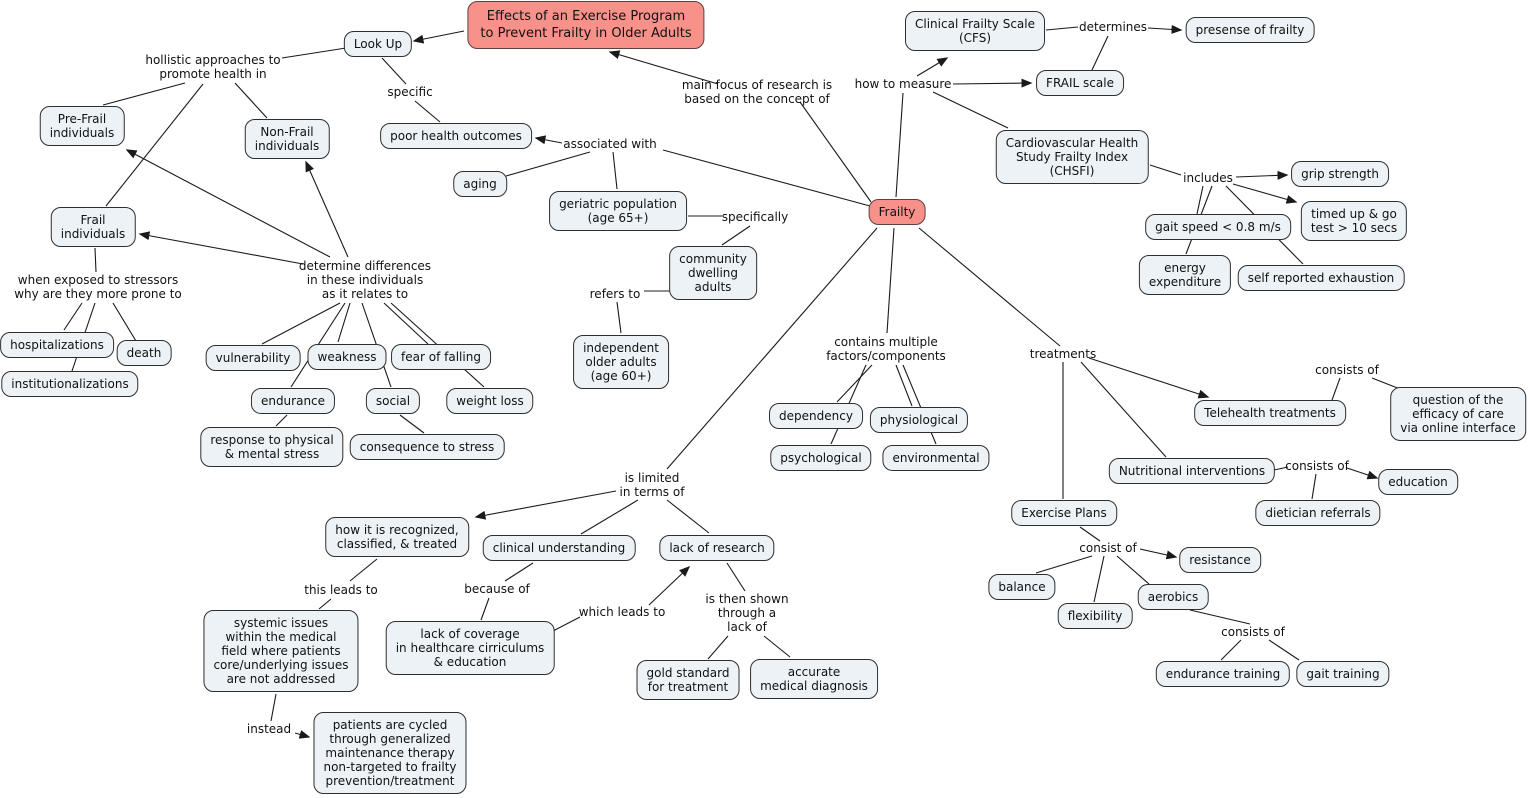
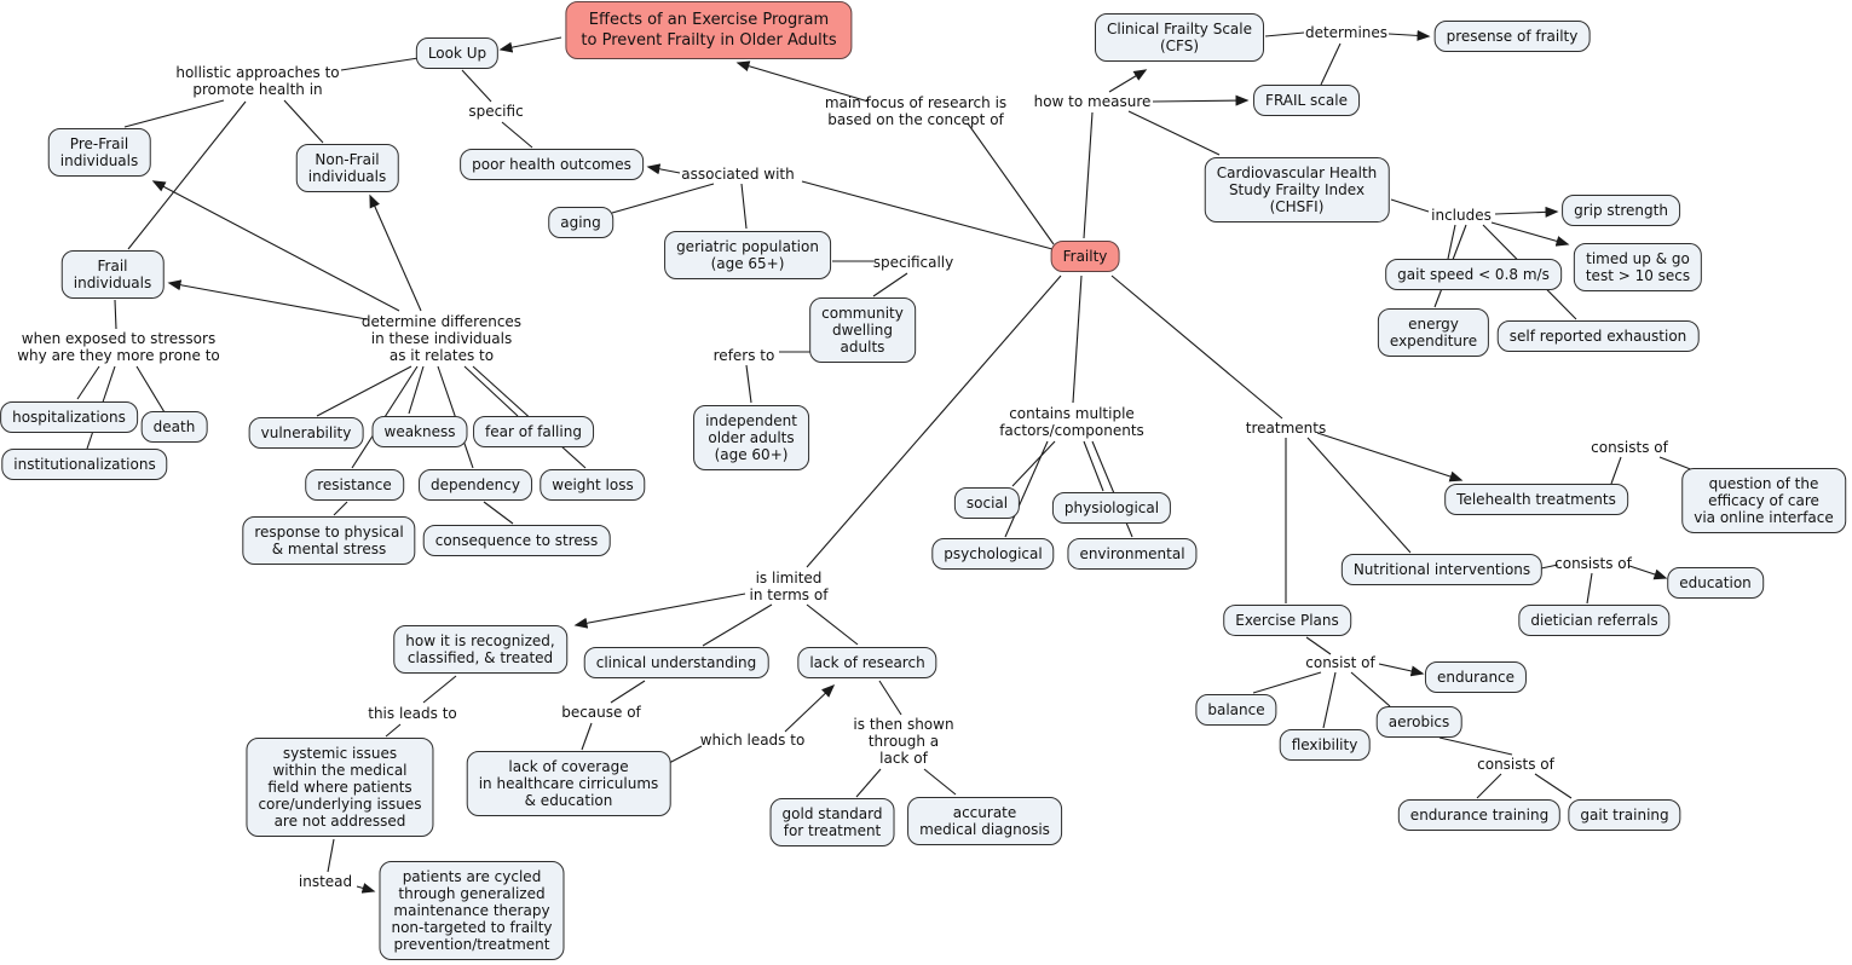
  hollistic approaches to
  promote health in
  specific
  main focus of research is
  based on the concept of
  how to measure
  determines
  associated with
  specifically
  refers to
  includes
  when exposed to stressors
  why are they more prone to
  determine differences
  in these individuals
  as it relates to
  is limited
  in terms of
  contains multiple
  factors/components
  treatments
  this leads to
  because of
  which leads to
  is then shown
  through a
  lack of
  instead
  consists of
  consists of
  consist of
  consists of
  Effects of an Exercise Program
  to Prevent Frailty in Older Adults
  Look Up
  Pre-Frail
  individuals
  Non-Frail
  individuals
  Frail
  individuals
  poor health outcomes
  aging
  geriatric population
  (age 65+)
  community
  dwelling
  adults
  independent
  older adults
  (age 60+)
  hospitalizations
  death
  institutionalizations
  vulnerability
  weakness
  fear of falling
- endurance
+ resistance
- social
+ dependency
  weight loss
  response to physical
  & mental stress
  consequence to stress
  Clinical Frailty Scale
  (CFS)
  presense of frailty
  FRAIL scale
  Cardiovascular Health
  Study Frailty Index
  (CHSFI)
  grip strength
  timed up & go
  test > 10 secs
  gait speed < 0.8 m/s
  energy
  expenditure
  self reported exhaustion
  Frailty
- dependency
+ social
  physiological
  psychological
  environmental
  Telehealth treatments
  question of the
  efficacy of care
  via online interface
  Nutritional interventions
  education
  dietician referrals
  Exercise Plans
- resistance
+ endurance
  balance
  flexibility
  aerobics
  endurance training
  gait training
  how it is recognized,
  classified, & treated
  clinical understanding
  lack of research
  systemic issues
  within the medical
  field where patients
  core/underlying issues
  are not addressed
  lack of coverage
  in healthcare cirriculums
  & education
  gold standard
  for treatment
  accurate
  medical diagnosis
  patients are cycled
  through generalized
  maintenance therapy
  non-targeted to frailty
  prevention/treatment
